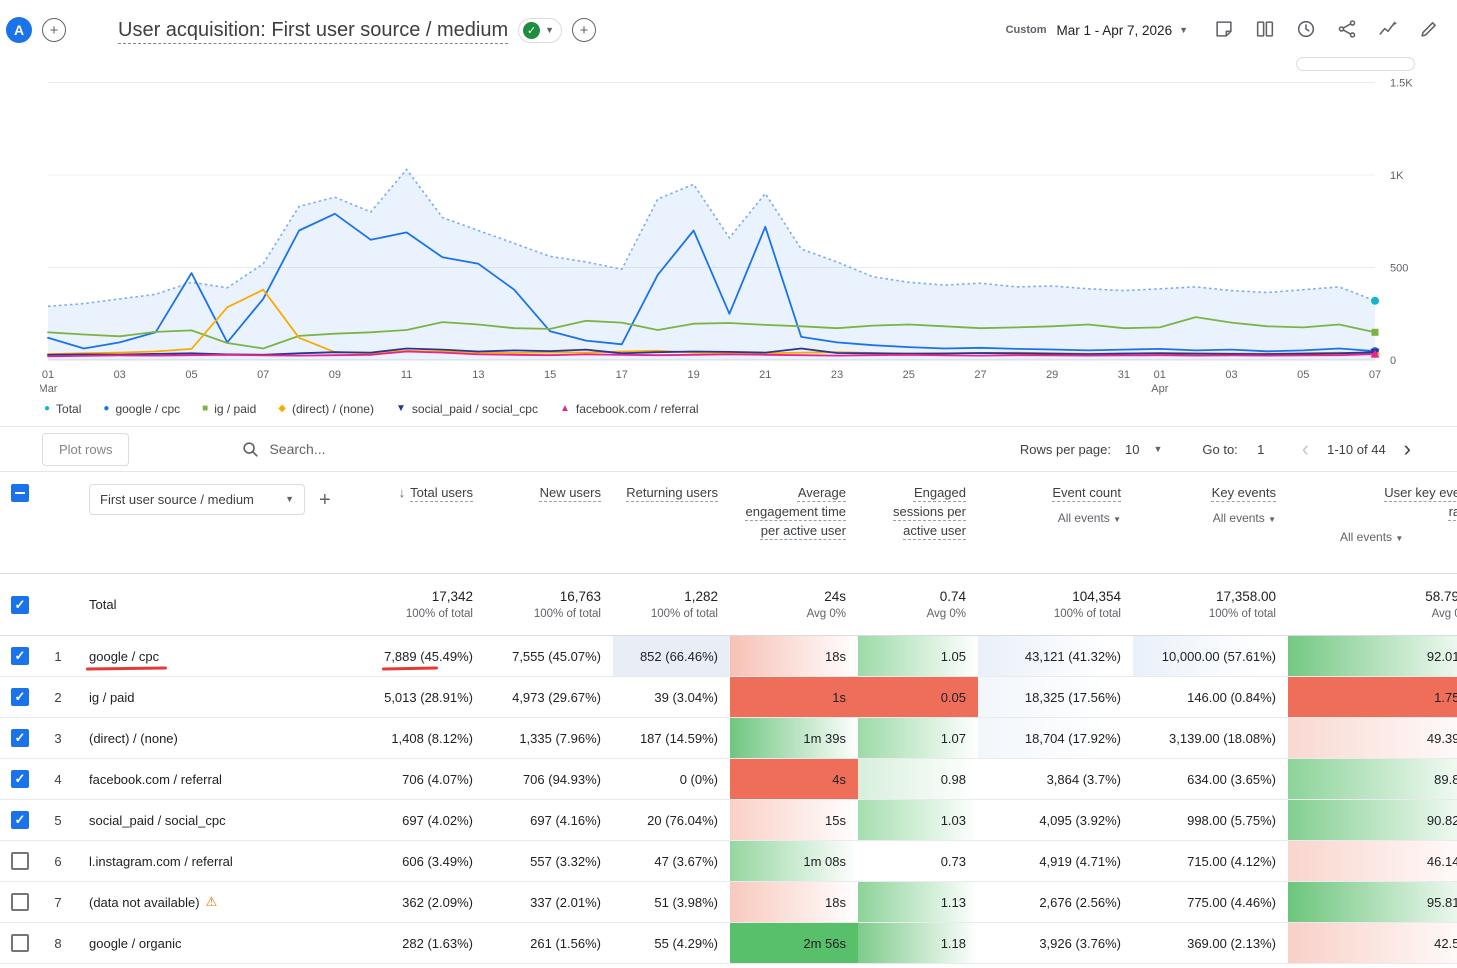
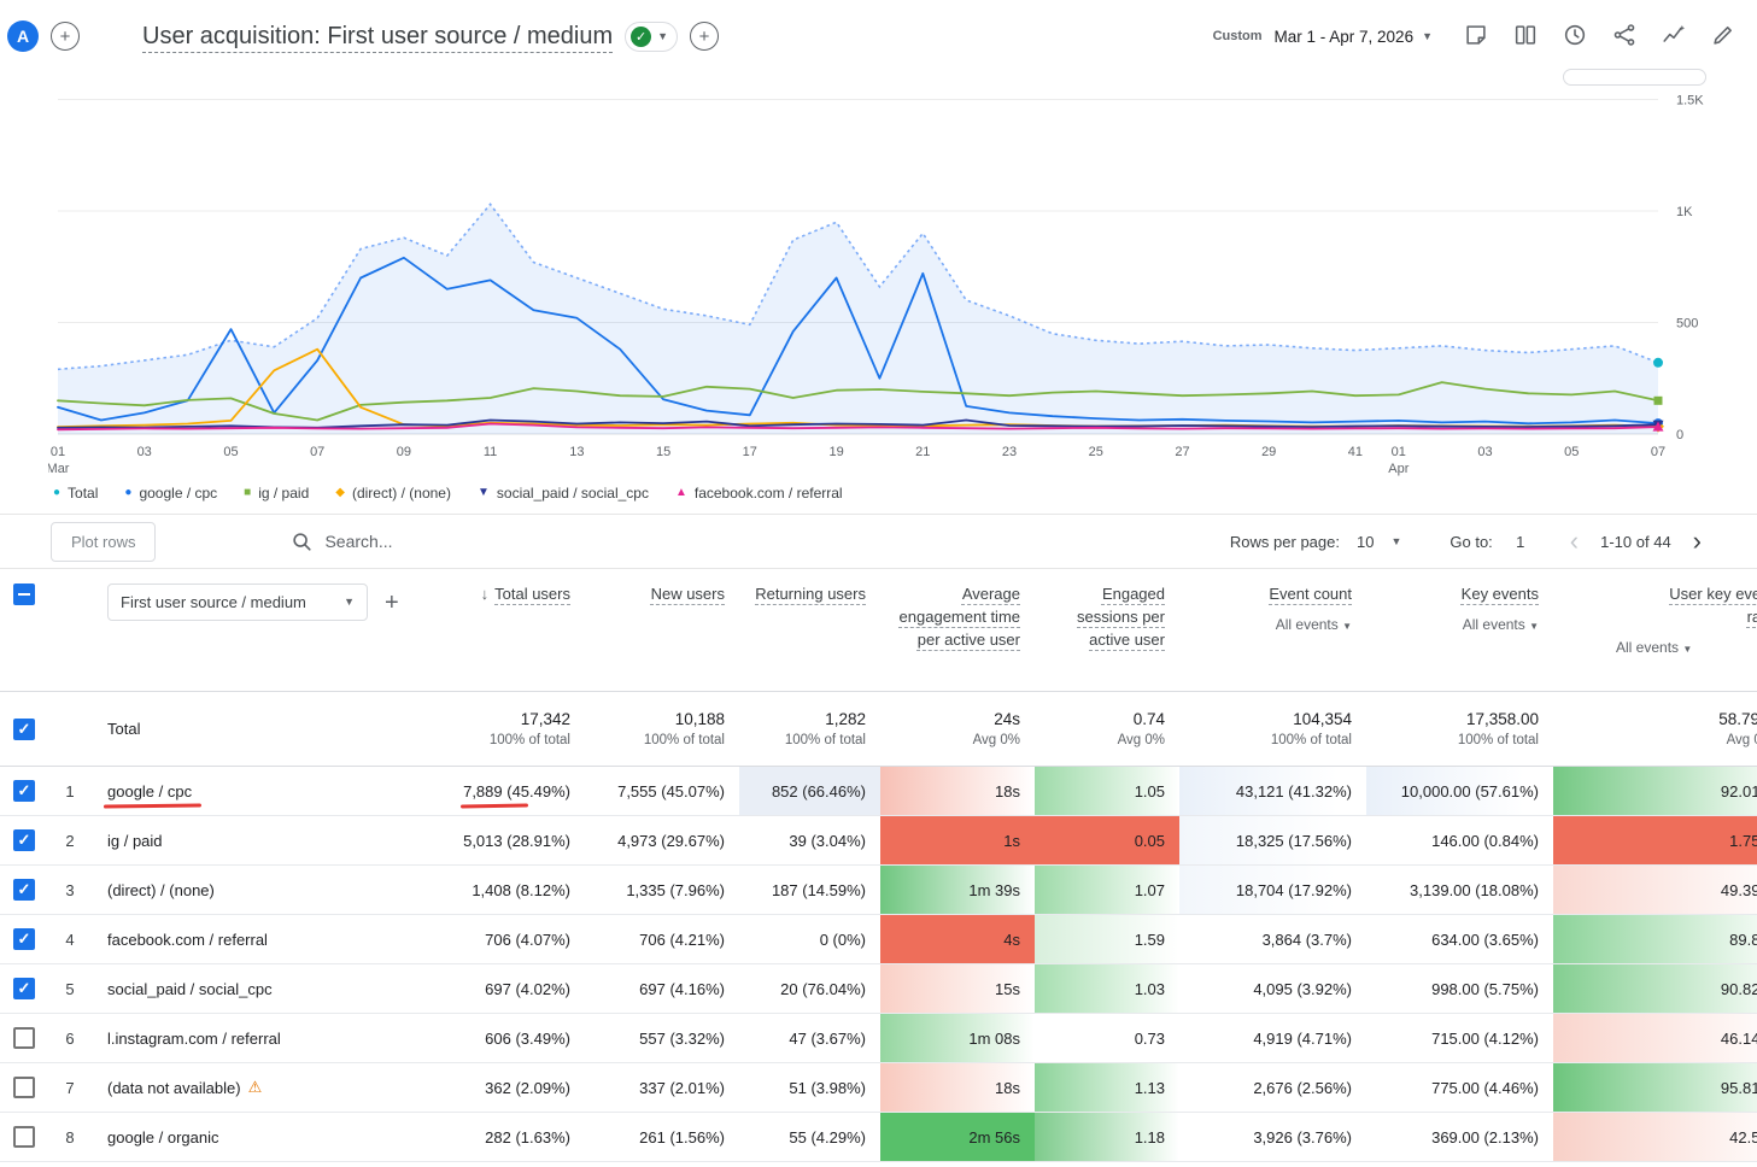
  A
  +
  User acquisition: First user source / medium
  ✓
  ▼
  +
  Custom
  Mar 1 - Apr 7, 2026
  ▼
  0
  500
  1K
  1.5K
  01
  Mar
  03
  05
  07
  09
  11
  13
  15
  17
  19
  21
  23
  25
  27
  29
- 31
+ 41
  01
  Apr
  03
  05
  07
  ●
  Total
  ●
  google / cpc
  ■
  ig / paid
  ◆
  (direct) / (none)
  ▼
  social_paid / social_cpc
  ▲
  facebook.com / referral
  Plot rows
  Search...
  Rows per page:
  10
  ▼
  Go to:
  1
  ‹
  1-10 of 44
  ›
  First user source / medium
  ▼
  +
  ↓ Total users
  New users
  Returning users
  Average engagement time per active user
  Engaged sessions per active user
  Event count
  All events ▼
  Key events
  All events ▼
  All events ▼
  ✓
  Total
  17,342
  100% of total
- 16,763
+ 10,188
  100% of total
  1,282
  100% of total
  24s
  Avg 0%
  0.74
  Avg 0%
  104,354
  100% of total
  17,358.00
  100% of total
  58.79
  ✓
  1
  google / cpc
  7,889 (45.49%)
  7,555 (45.07%)
  852 (66.46%)
  18s
  1.05
  43,121 (41.32%)
  10,000.00 (57.61%)
  92.01
  ✓
  2
  ig / paid
  5,013 (28.91%)
  4,973 (29.67%)
  39 (3.04%)
  1s
  0.05
  18,325 (17.56%)
  146.00 (0.84%)
  1.75
  ✓
  3
  (direct) / (none)
  1,408 (8.12%)
  1,335 (7.96%)
  187 (14.59%)
  1m 39s
  1.07
  18,704 (17.92%)
  3,139.00 (18.08%)
  49.39
  ✓
  4
  facebook.com / referral
  706 (4.07%)
- 706 (94.93%)
+ 706 (4.21%)
  0 (0%)
  4s
- 0.98
+ 1.59
  3,864 (3.7%)
  634.00 (3.65%)
  89.8
  ✓
  5
  social_paid / social_cpc
  697 (4.02%)
  697 (4.16%)
  20 (76.04%)
  15s
  1.03
  4,095 (3.92%)
  998.00 (5.75%)
  90.82
  6
  l.instagram.com / referral
  606 (3.49%)
  557 (3.32%)
  47 (3.67%)
  1m 08s
  0.73
  4,919 (4.71%)
  715.00 (4.12%)
  46.14
  7
  (data not available)
  ⚠
  362 (2.09%)
  337 (2.01%)
  51 (3.98%)
  18s
  1.13
  2,676 (2.56%)
  775.00 (4.46%)
  95.81
  8
  google / organic
  282 (1.63%)
  261 (1.56%)
  55 (4.29%)
  2m 56s
  1.18
  3,926 (3.76%)
  369.00 (2.13%)
  42.5
